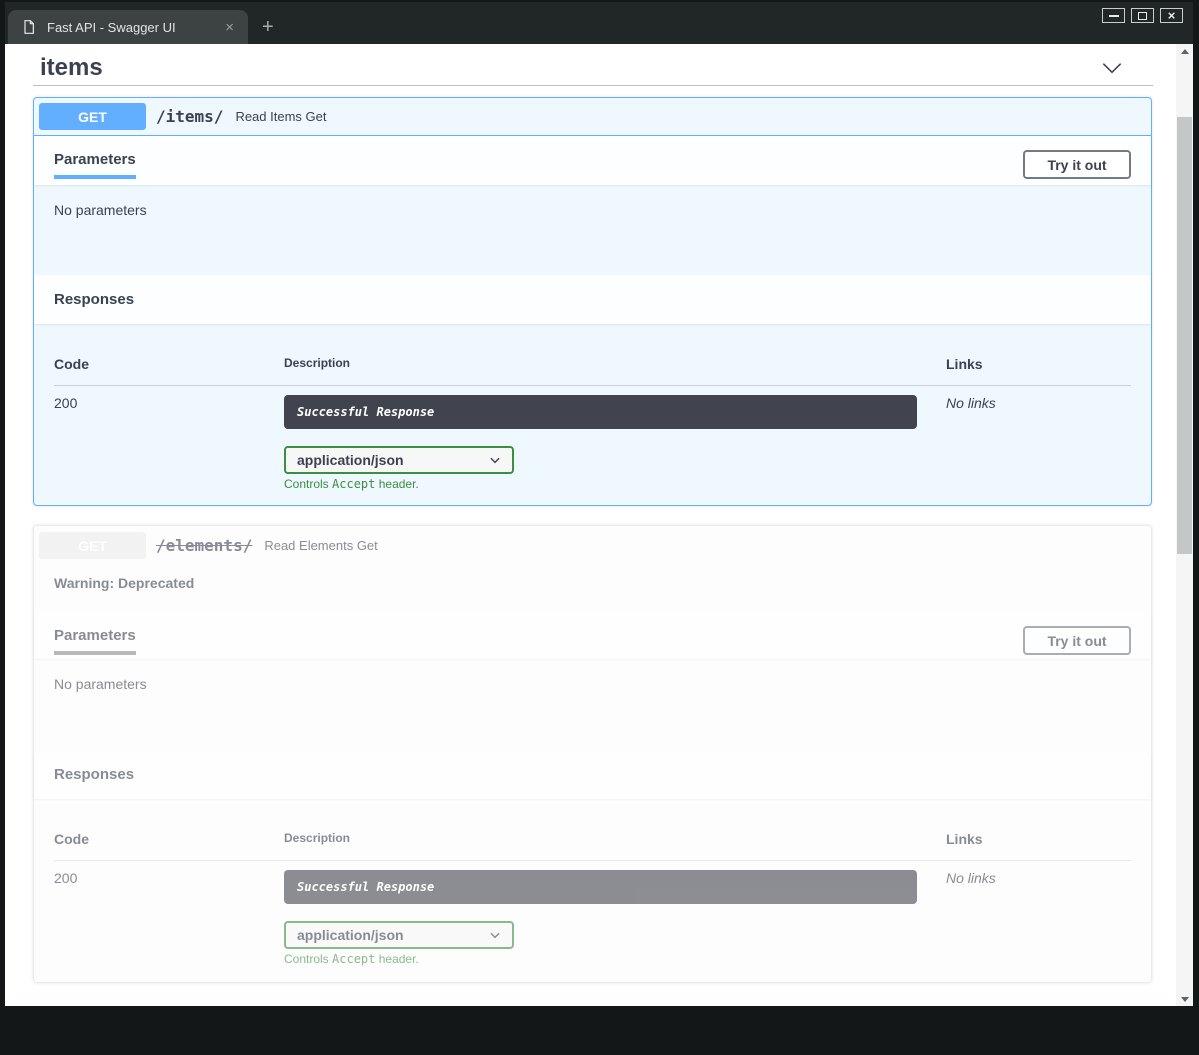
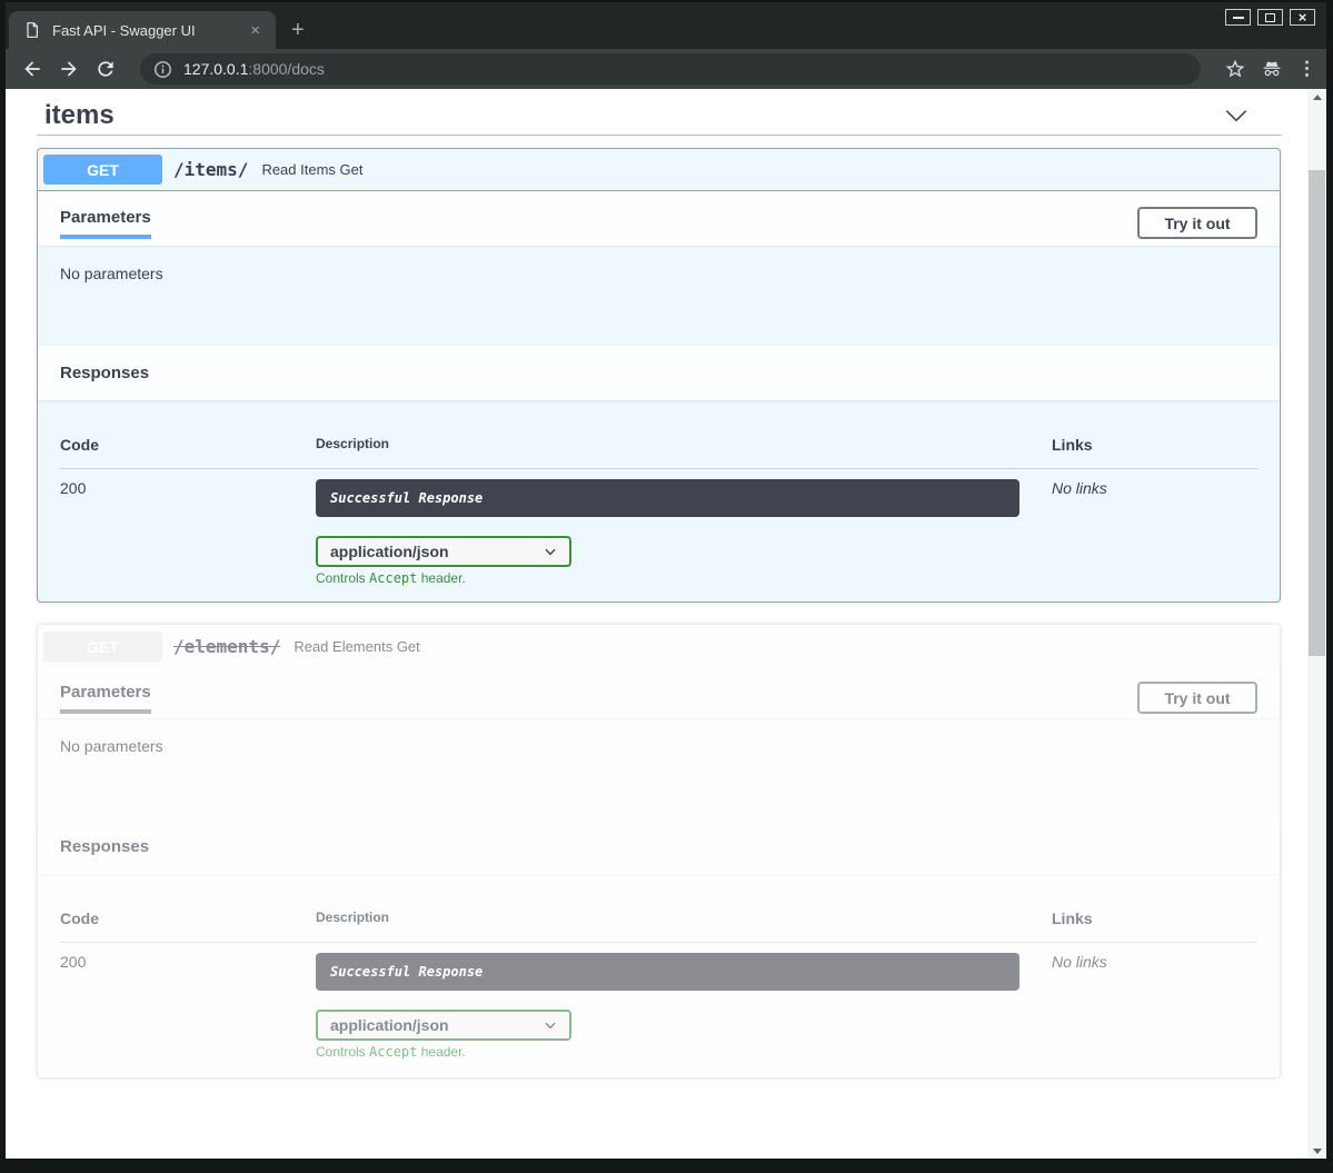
  Fast API - Swagger UI
  ×
  +
  ×
+ 127.0.0.1
+ :8000/docs
+ ⋮
  items
  GET
  /items/
  Read Items Get
  Parameters
  Try it out
  No parameters
  Responses
  Code
  Description
  Links
  200
  Successful Response
  application/json
  Controls Accept header.
  No links
  /elements/
  Read Elements Get
- Warning: Deprecated
  Parameters
  Try it out
  No parameters
  Responses
  Code
  Description
  Links
  200
  Successful Response
  application/json
  Controls Accept header.
  No links
